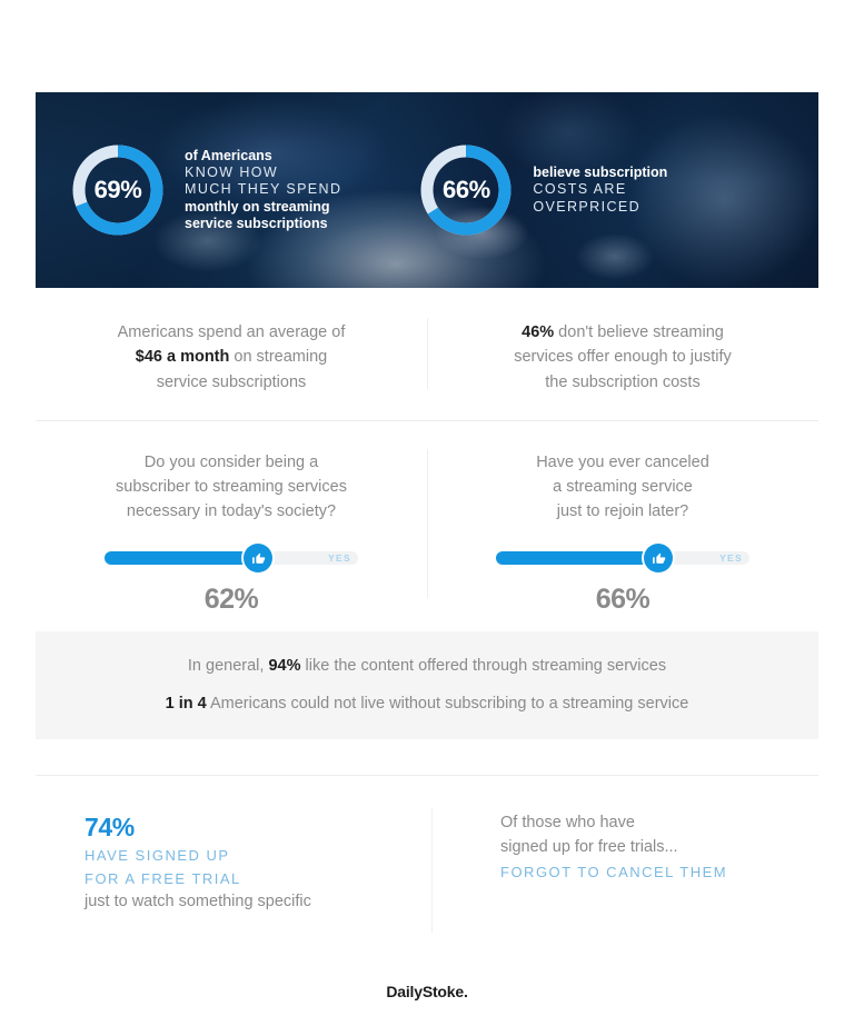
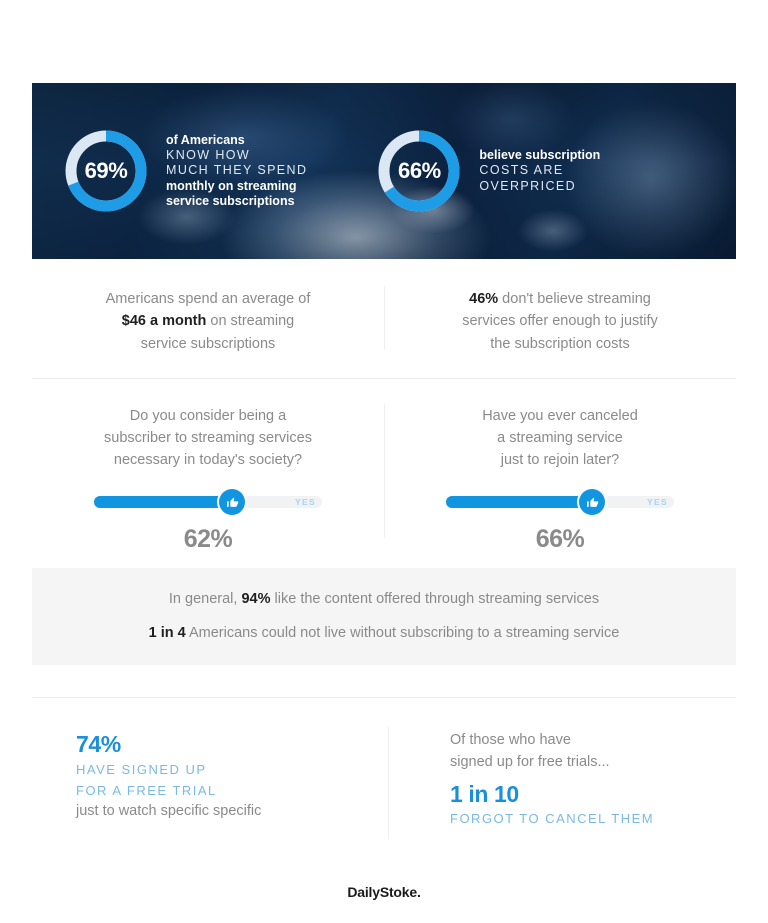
  69%
  of Americans
  KNOW HOW
  MUCH THEY SPEND
  monthly on streaming
  service subscriptions
  66%
  believe subscription
  COSTS ARE
  OVERPRICED
  Americans spend an average of
  $46 a month on streaming
  service subscriptions
  46% don't believe streaming
  services offer enough to justify
  the subscription costs
  Do you consider being a
  subscriber to streaming services
  necessary in today's society?
  YES
  62%
  Have you ever canceled
  a streaming service
  just to rejoin later?
  YES
  66%
  In general, 94% like the content offered through streaming services
  1 in 4 Americans could not live without subscribing to a streaming service
  74%
  HAVE SIGNED UP
  FOR A FREE TRIAL
- just to watch something specific
+ just to watch specific specific
  Of those who have
  signed up for free trials...
+ 1 in 10
  FORGOT TO CANCEL THEM
  DailyStoke.
